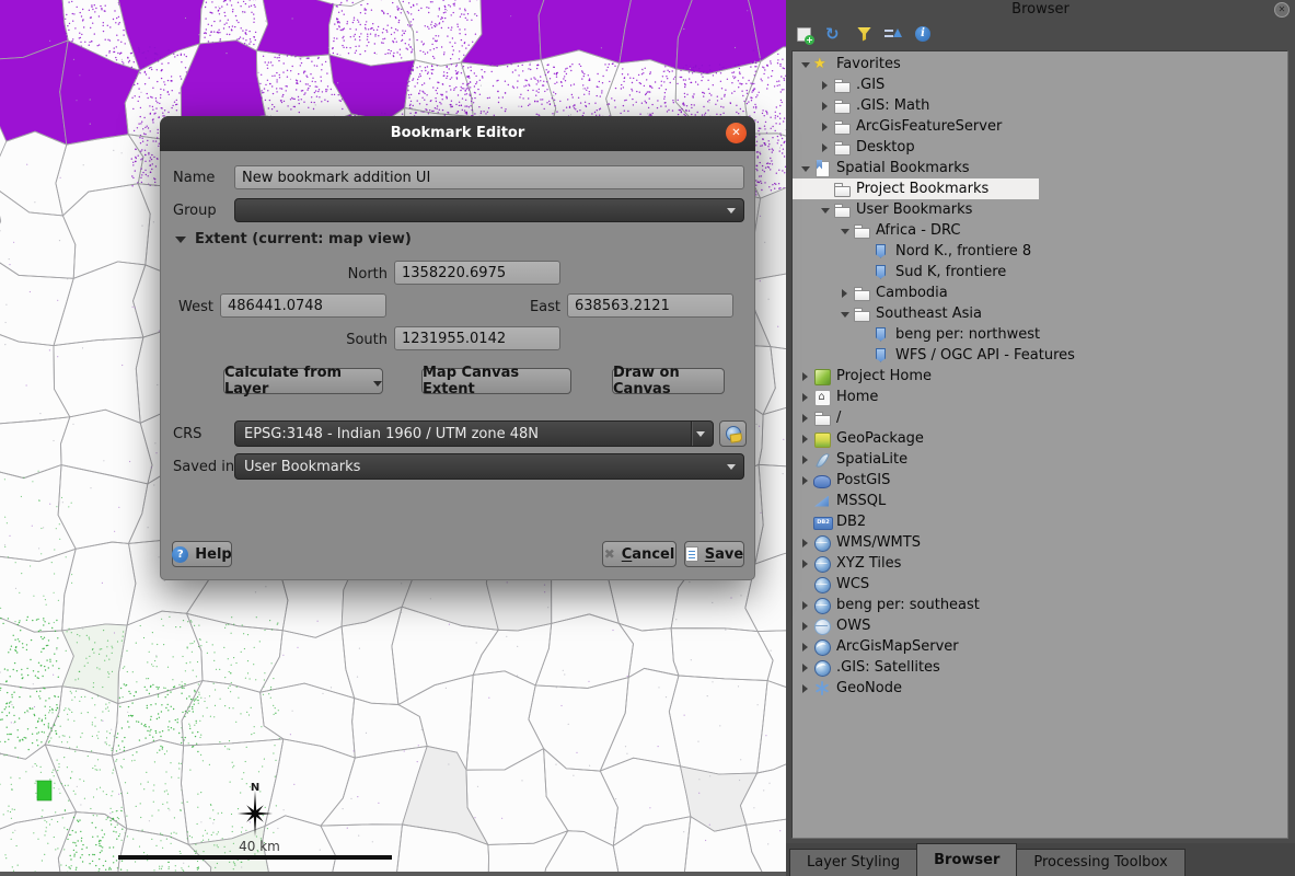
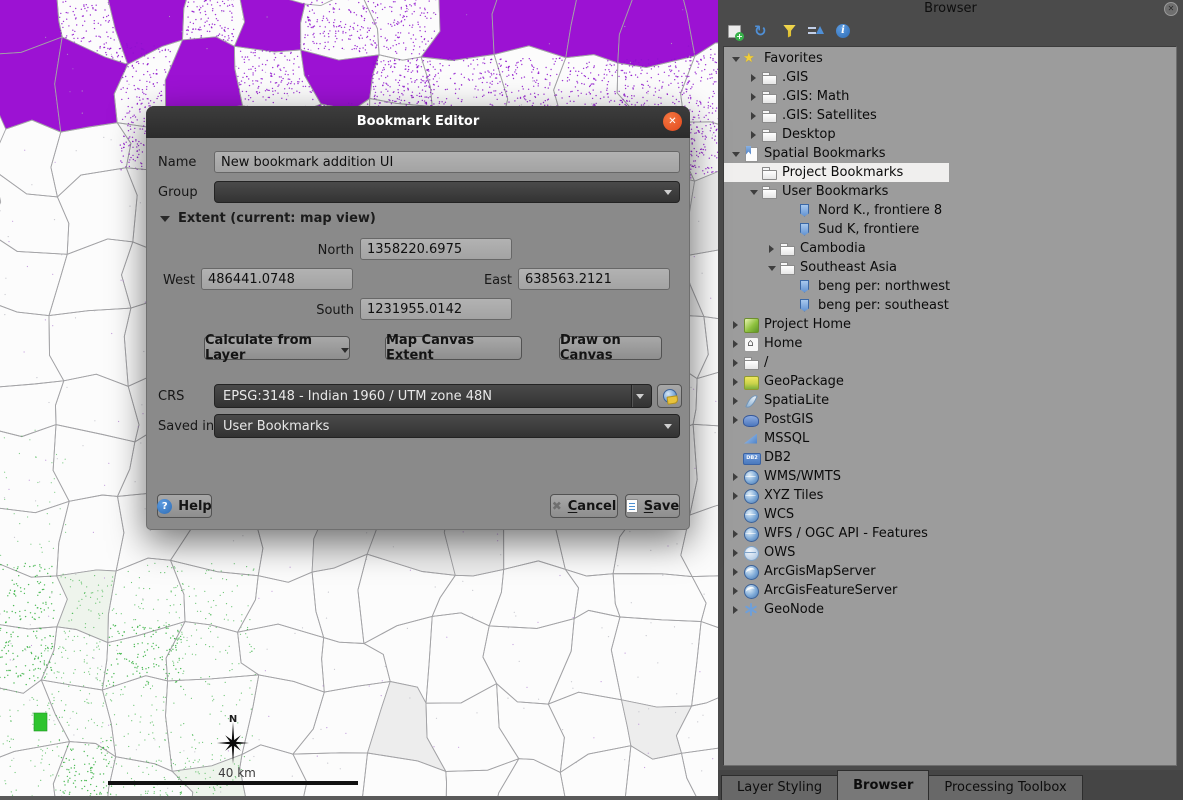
  N
  40 km
  Browser
  ✕
  Favorites
  .GIS
  .GIS: Math
- ArcGisFeatureServer
+ .GIS: Satellites
  Desktop
  Spatial Bookmarks
  Project Bookmarks
  User Bookmarks
- Africa - DRC
  Nord K., frontiere 8
  Sud K, frontiere
  Cambodia
  Southeast Asia
  beng per: northwest
- WFS / OGC API - Features
+ beng per: southeast
  Project Home
  Home
  /
  GeoPackage
  SpatiaLite
  PostGIS
  MSSQL
  DB2
  WMS/WMTS
  XYZ Tiles
  WCS
- beng per: southeast
+ WFS / OGC API - Features
  OWS
  ArcGisMapServer
- .GIS: Satellites
+ ArcGisFeatureServer
  GeoNode
  Layer Styling
  Browser
  Processing Toolbox
  Bookmark Editor
  ✕
  Name
  New bookmark addition UI
  Group
  Extent (current: map view)
  North
  1358220.6975
  West
  486441.0748
  East
  638563.2121
  South
  1231955.0142
  Calculate from Layer
  Map Canvas Extent
  Draw on Canvas
  CRS
  EPSG:3148 - Indian 1960 / UTM zone 48N
  Saved in
  User Bookmarks
  ?
  Help
  ✖
  Cancel
  Save
